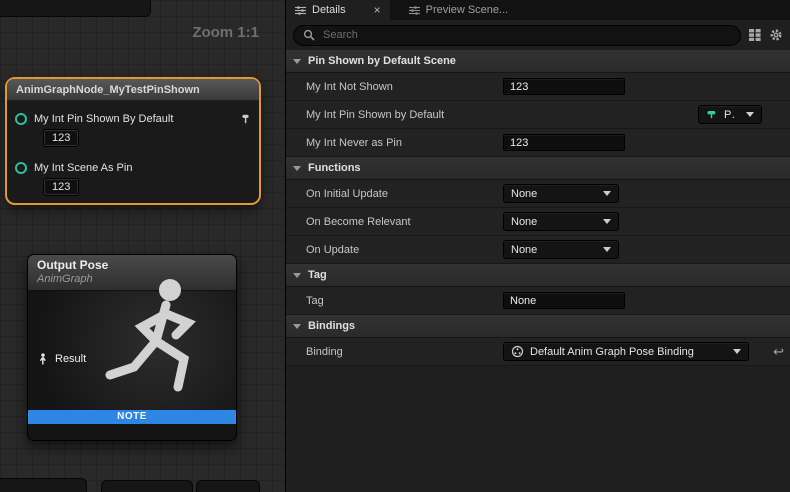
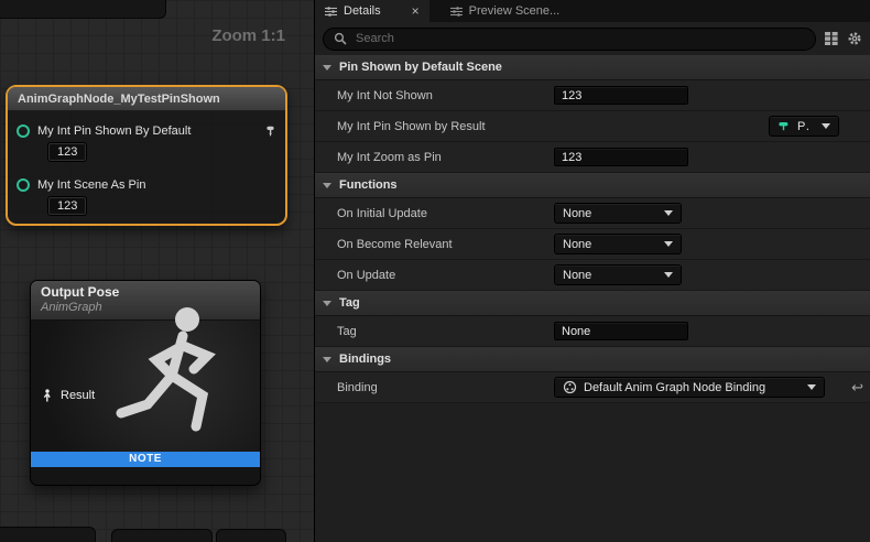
  Zoom 1:1
  AnimGraphNode_MyTestPinShown
  My Int Pin Shown By Default
  123
  My Int Scene As Pin
  123
  Output Pose
  AnimGraph
  Result
  NOTE
  Details
  ×
  Preview Scene...
  Search
  Pin Shown by Default Scene
  My Int Not Shown
  123
- My Int Pin Shown by Default
+ My Int Pin Shown by Result
- My Int Never as Pin
+ My Int Zoom as Pin
  123
  Functions
  On Initial Update
  None
  On Become Relevant
  None
  On Update
  None
  Tag
  Tag
  None
  Bindings
  Binding
- Default Anim Graph Pose Binding
+ Default Anim Graph Node Binding
  ↩
